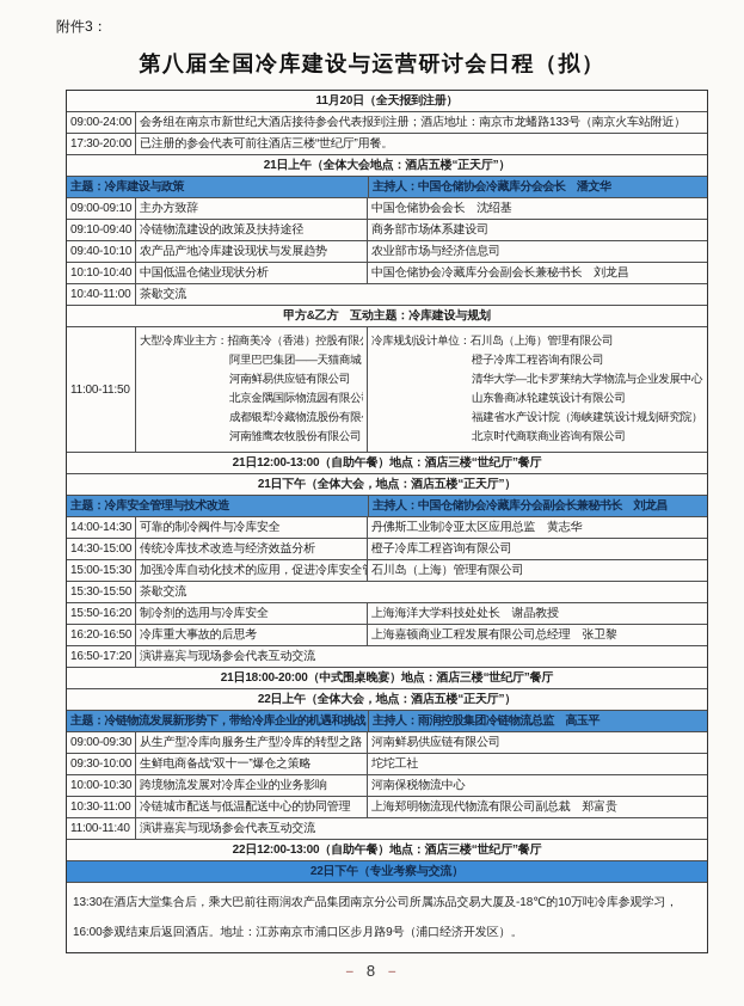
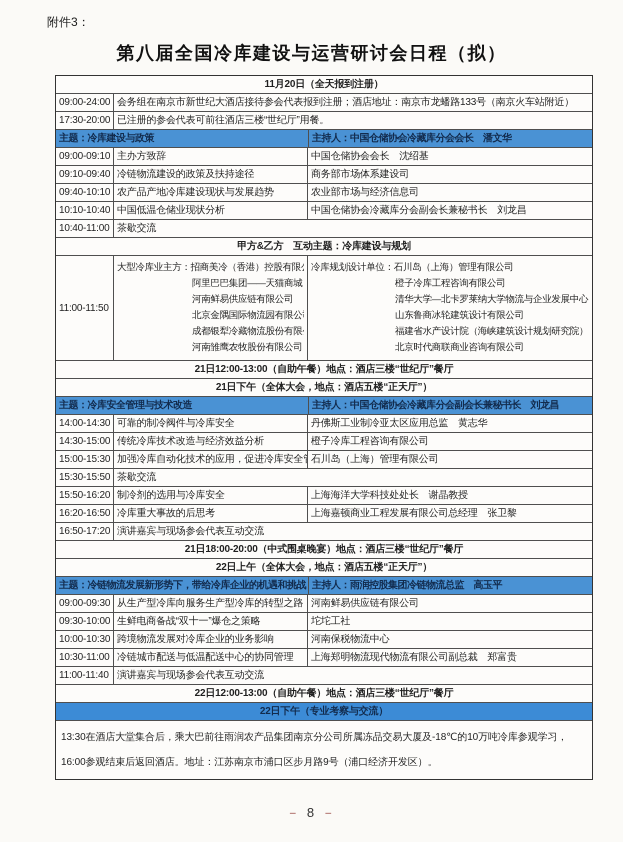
  附件3：
  第八届全国冷库建设与运营研讨会日程（拟）
  11月20日（全天报到注册）
  09:00-24:00
  会务组在南京市新世纪大酒店接待参会代表报到注册；酒店地址：南京市龙蟠路133号（南京火车站附近）
  17:30-20:00
  已注册的参会代表可前往酒店三楼“世纪厅”用餐。
- 21日上午（全体大会地点：酒店五楼“正天厅”）
  主题：冷库建设与政策
  主持人：中国仓储协会冷藏库分会会长 潘文华
  09:00-09:10
  主办方致辞
  中国仓储协会会长 沈绍基
  09:10-09:40
  冷链物流建设的政策及扶持途径
  商务部市场体系建设司
  09:40-10:10
  农产品产地冷库建设现状与发展趋势
  农业部市场与经济信息司
  10:10-10:40
  中国低温仓储业现状分析
  中国仓储协会冷藏库分会副会长兼秘书长 刘龙昌
  10:40-11:00
  茶歇交流
  甲方&乙方 互动主题：冷库建设与规划
  11:00-11:50
  大型冷库业主方：招商美冷（香港）控股有限
  阿里巴巴集团——天猫商城
  河南鲜易供应链有限公司
  北京金隅国际物流园有限公
  成都银犁冷藏物流股份有限
  河南雏鹰农牧股份有限公司
  冷库规划设计单位：石川岛（上海）管理有限公司
  橙子冷库工程咨询有限公司
  清华大学—北卡罗莱纳大学物流与企业发展中心
  山东鲁商冰轮建筑设计有限公司
  福建省水产设计院（海峡建筑设计规划研究院）
  北京时代商联商业咨询有限公司
  21日12:00-13:00（自助午餐）地点：酒店三楼“世纪厅”餐厅
  21日下午（全体大会，地点：酒店五楼“正天厅”）
  主题：冷库安全管理与技术改造
  主持人：中国仓储协会冷藏库分会副会长兼秘书长 刘龙昌
  14:00-14:30
  可靠的制冷阀件与冷库安全
  丹佛斯工业制冷亚太区应用总监 黄志华
  14:30-15:00
  传统冷库技术改造与经济效益分析
  橙子冷库工程咨询有限公司
  15:00-15:30
  加强冷库自动化技术的应用，促进冷库安全
  石川岛（上海）管理有限公司
  15:30-15:50
  茶歇交流
  15:50-16:20
  制冷剂的选用与冷库安全
  上海海洋大学科技处处长 谢晶教授
  16:20-16:50
  冷库重大事故的后思考
  上海嘉顿商业工程发展有限公司总经理 张卫黎
  16:50-17:20
  演讲嘉宾与现场参会代表互动交流
  21日18:00-20:00（中式围桌晚宴）地点：酒店三楼“世纪厅”餐厅
  22日上午（全体大会，地点：酒店五楼“正天厅”）
  主题：冷链物流发展新形势下，带给冷库企业的机遇和挑战
  主持人：雨润控股集团冷链物流总监 高玉平
  09:00-09:30
  从生产型冷库向服务生产型冷库的转型之路
  河南鲜易供应链有限公司
  09:30-10:00
  生鲜电商备战“双十一”爆仓之策略
  坨坨工社
  10:00-10:30
  跨境物流发展对冷库企业的业务影响
  河南保税物流中心
  10:30-11:00
  冷链城市配送与低温配送中心的协同管理
  上海郑明物流现代物流有限公司副总裁 郑富贵
  11:00-11:40
  演讲嘉宾与现场参会代表互动交流
  22日12:00-13:00（自助午餐）地点：酒店三楼“世纪厅”餐厅
  22日下午（专业考察与交流）
  13:30在酒店大堂集合后，乘大巴前往雨润农产品集团南京分公司所属冻品交易大厦及-18℃的10万吨冷库参观学习，16:00参观结束后返回酒店。地址：江苏南京市浦口区步月路9号（浦口经济开发区）。
  － 8 －
